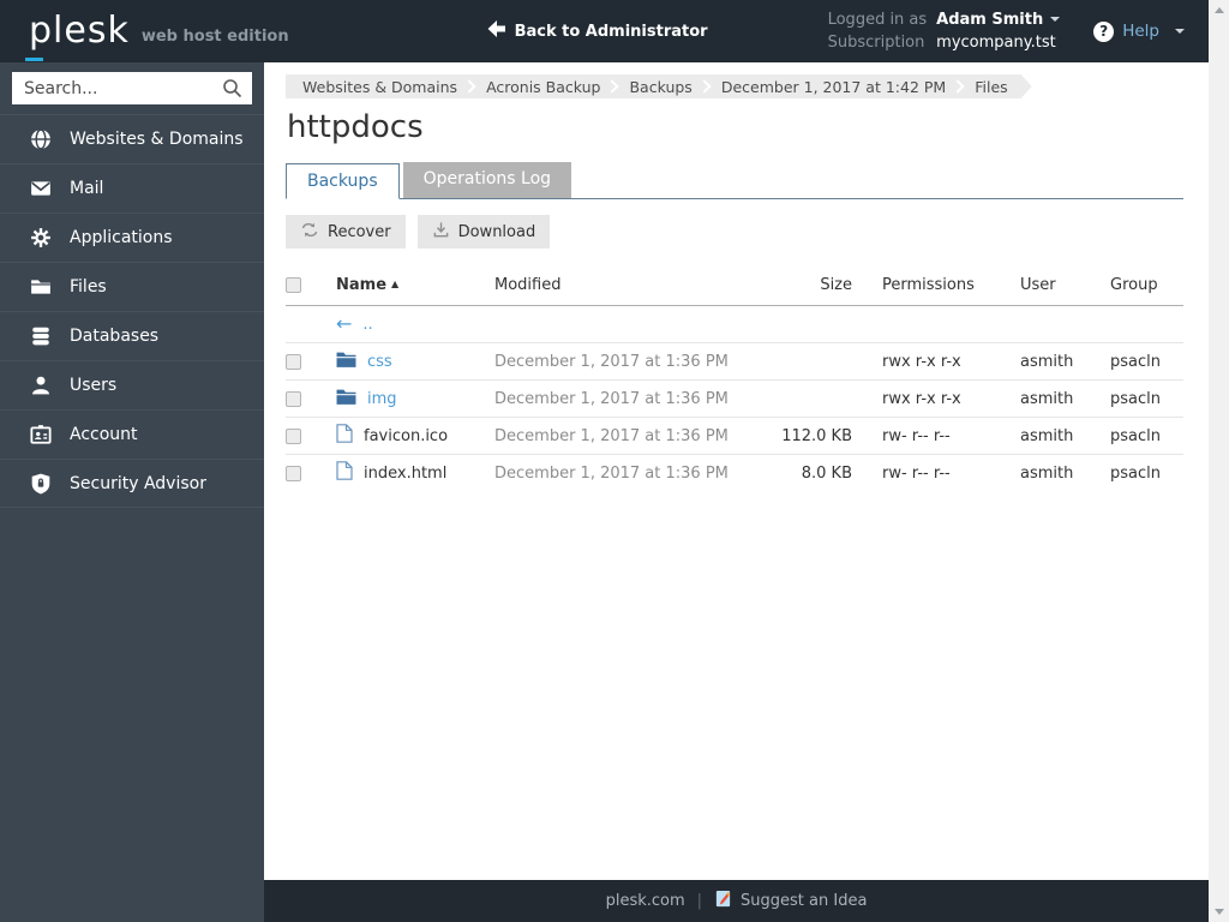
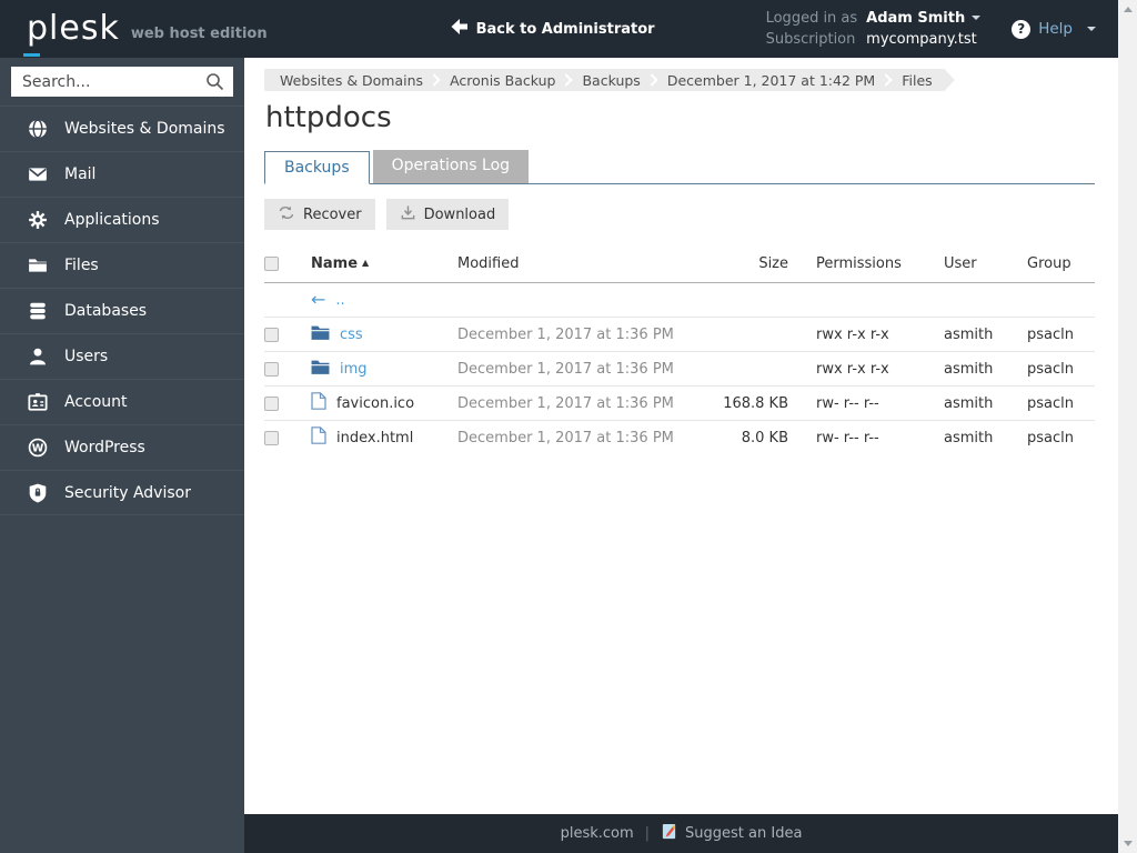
  plesk
  web host edition
  Back to Administrator
  Logged in as
  Adam Smith
  Subscription
  mycompany.tst
  ?
  Help
  Search...
  Websites & Domains
  Mail
  Applications
  Files
  Databases
  Users
  Account
+ W
+ WordPress
  Security Advisor
  Websites & Domains
  Acronis Backup
  Backups
  December 1, 2017 at 1:42 PM
  Files
  httpdocs
  Backups
  Operations Log
  Recover
  Download
  	Name ▲	Modified	Size	Permissions	User	Group
  	← ..
  	css	December 1, 2017 at 1:36 PM		rwx r-x r-x	asmith	psacln
  	img	December 1, 2017 at 1:36 PM		rwx r-x r-x	asmith	psacln
- 	favicon.ico	December 1, 2017 at 1:36 PM	112.0 KB	rw- r-- r--	asmith	psacln
+ 	favicon.ico	December 1, 2017 at 1:36 PM	168.8 KB	rw- r-- r--	asmith	psacln
  	index.html	December 1, 2017 at 1:36 PM	8.0 KB	rw- r-- r--	asmith	psacln
  plesk.com
  |
  Suggest an Idea
